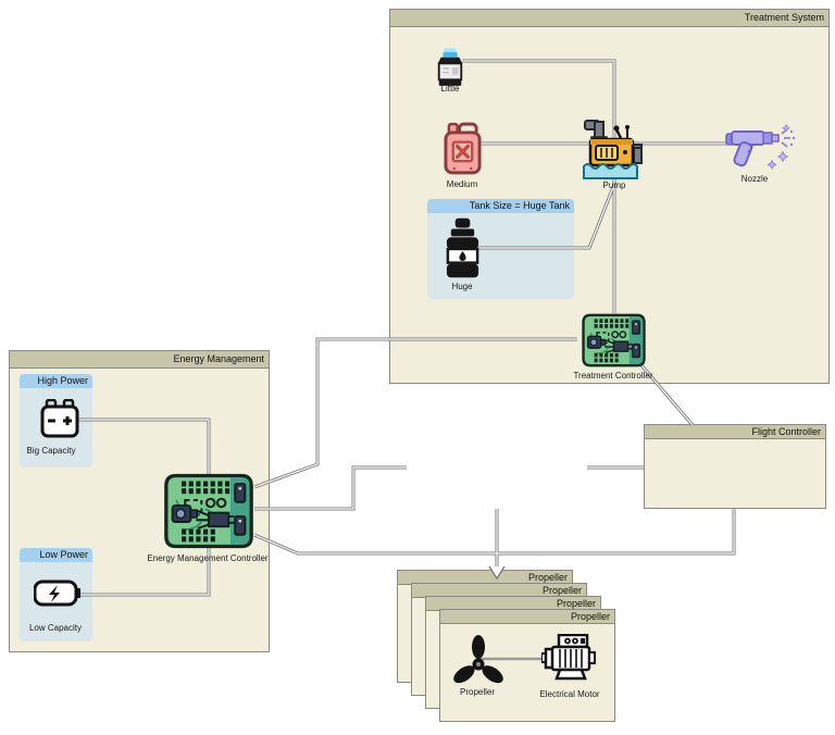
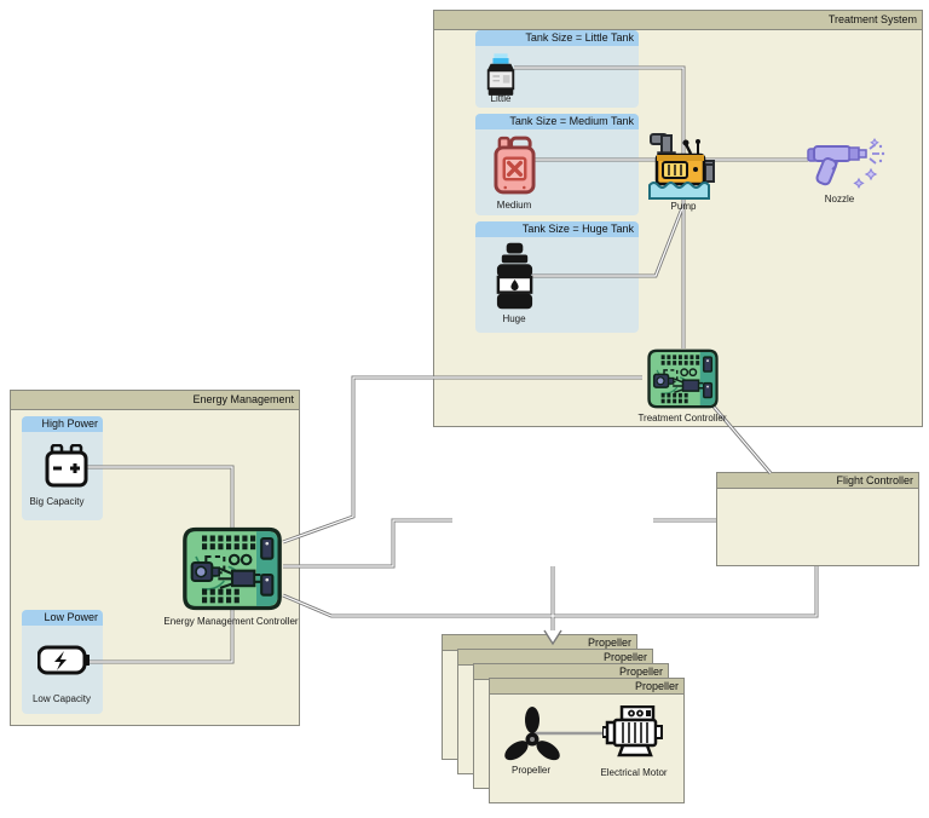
  Treatment System
+ Tank Size = Little Tank
+ Tank Size = Medium Tank
  Tank Size = Huge Tank
  Energy Management
  High Power
  Low Power
  Flight Controller
  Propeller
  Propeller
  Propeller
  Propeller
  Little
  Medium
  Huge
  Pump
  Nozzle
  Treatment Controller
  Big Capacity
  Low Capacity
  Energy Management Controller
  Propeller
  Electrical Motor
